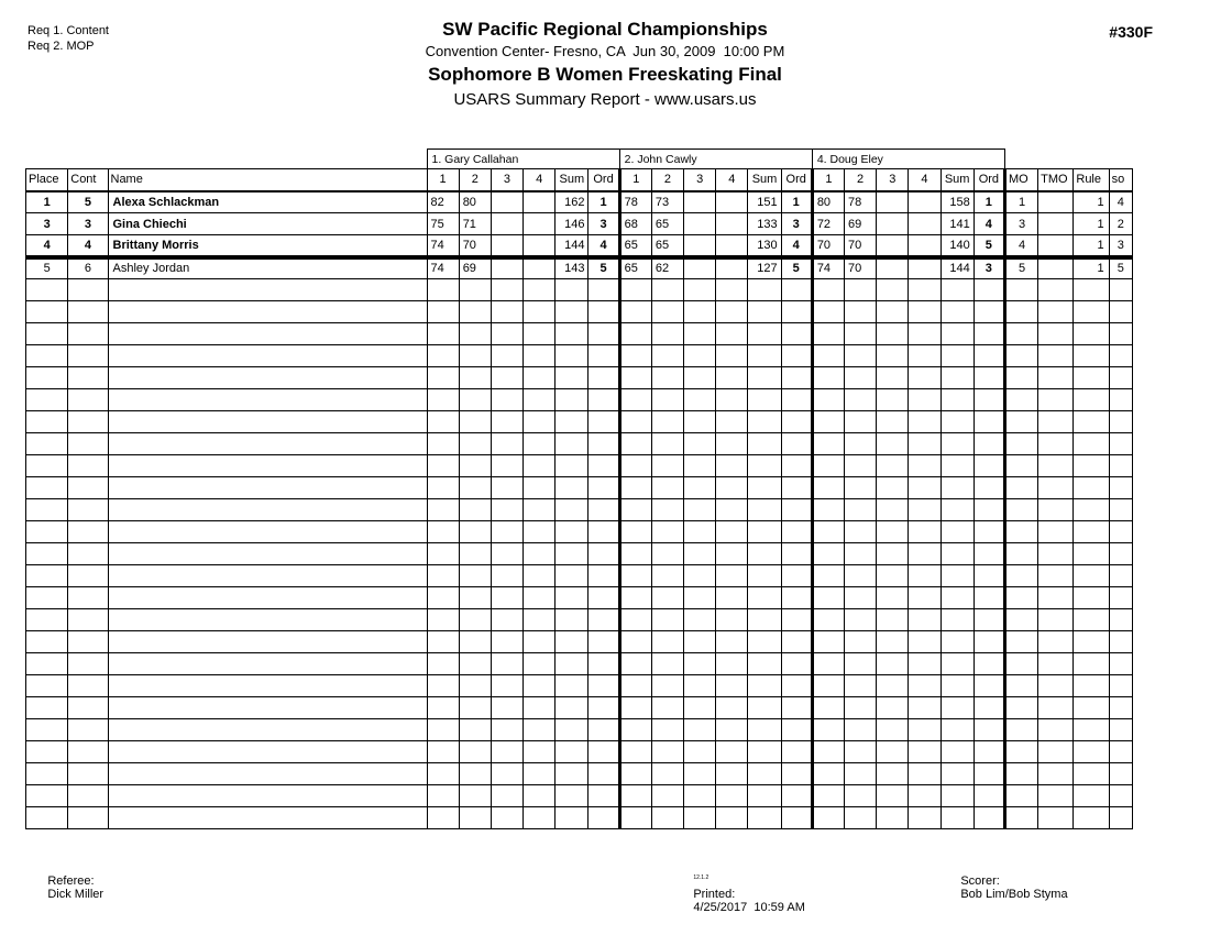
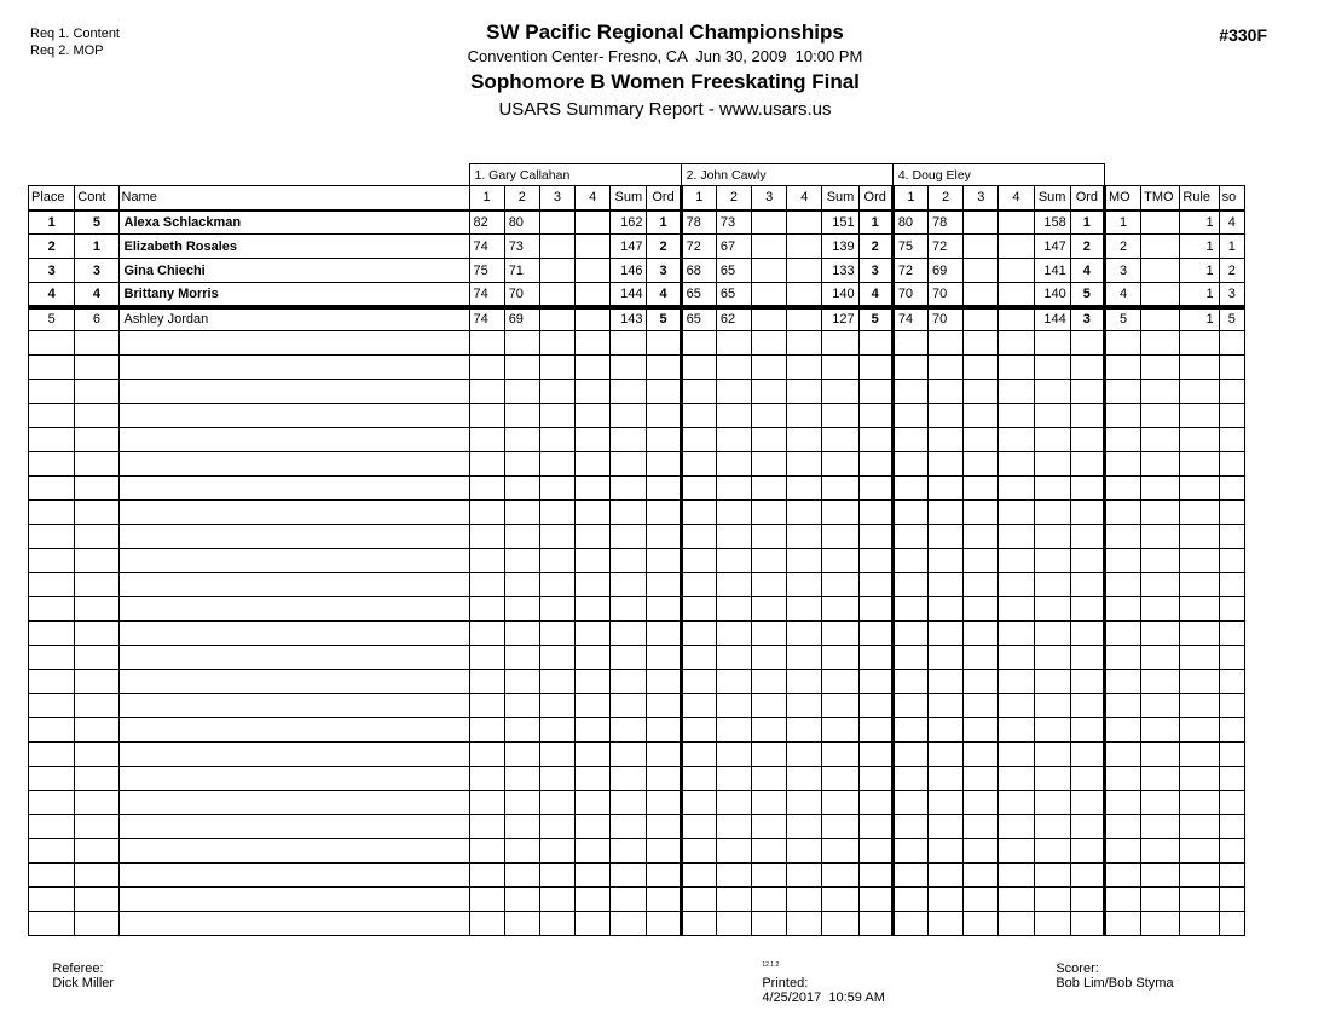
  Req 1. Content
  Req 2. MOP
  SW Pacific Regional Championships
  Convention Center- Fresno, CA Jun 30, 2009 10:00 PM
  Sophomore B Women Freeskating Final
  USARS Summary Report - www.usars.us
  #330F
  	1. Gary Callahan	2. John Cawly	4. Doug Eley
  Place	Cont	Name	1	2	3	4	Sum	Ord	1	2	3	4	Sum	Ord	1	2	3	4	Sum	Ord	MO	TMO	Rule	so
  1	5	Alexa Schlackman	82	80			162	1	78	73			151	1	80	78			158	1	1		1	4
+ 2	1	Elizabeth Rosales	74	73			147	2	72	67			139	2	75	72			147	2	2		1	1
  3	3	Gina Chiechi	75	71			146	3	68	65			133	3	72	69			141	4	3		1	2
- 4	4	Brittany Morris	74	70			144	4	65	65			130	4	70	70			140	5	4		1	3
+ 4	4	Brittany Morris	74	70			144	4	65	65			140	4	70	70			140	5	4		1	3
  5	6	Ashley Jordan	74	69			143	5	65	62			127	5	74	70			144	3	5		1	5
  Referee: Dick Miller
  Printed: 4/25/2017 10:59 AM
  Scorer: Bob Lim/Bob Styma
